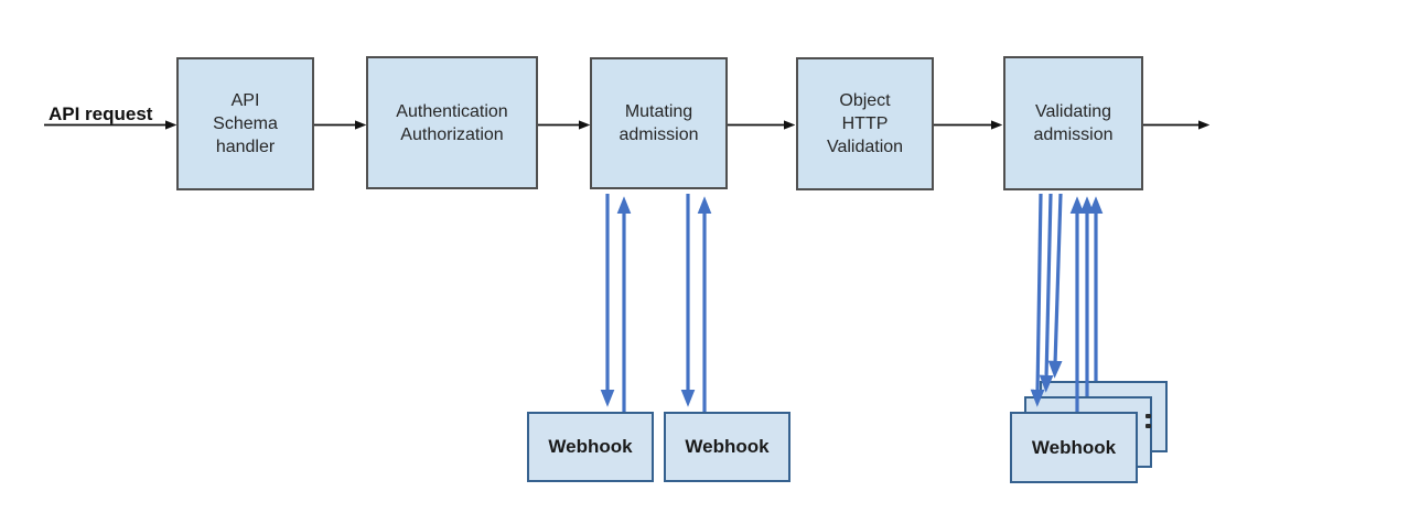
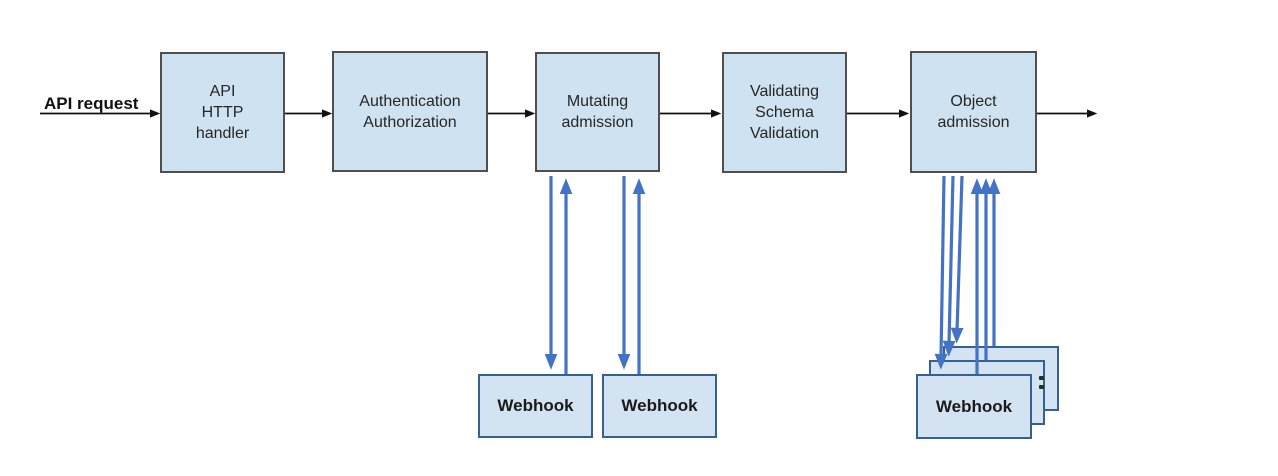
  Webhook
  Webhook
  Webhook
  API
- Schema
+ HTTP
  handler
  Authentication
  Authorization
  Mutating
  admission
- Object
+ Validating
- HTTP
+ Schema
  Validation
- Validating
+ Object
  admission
  API request
